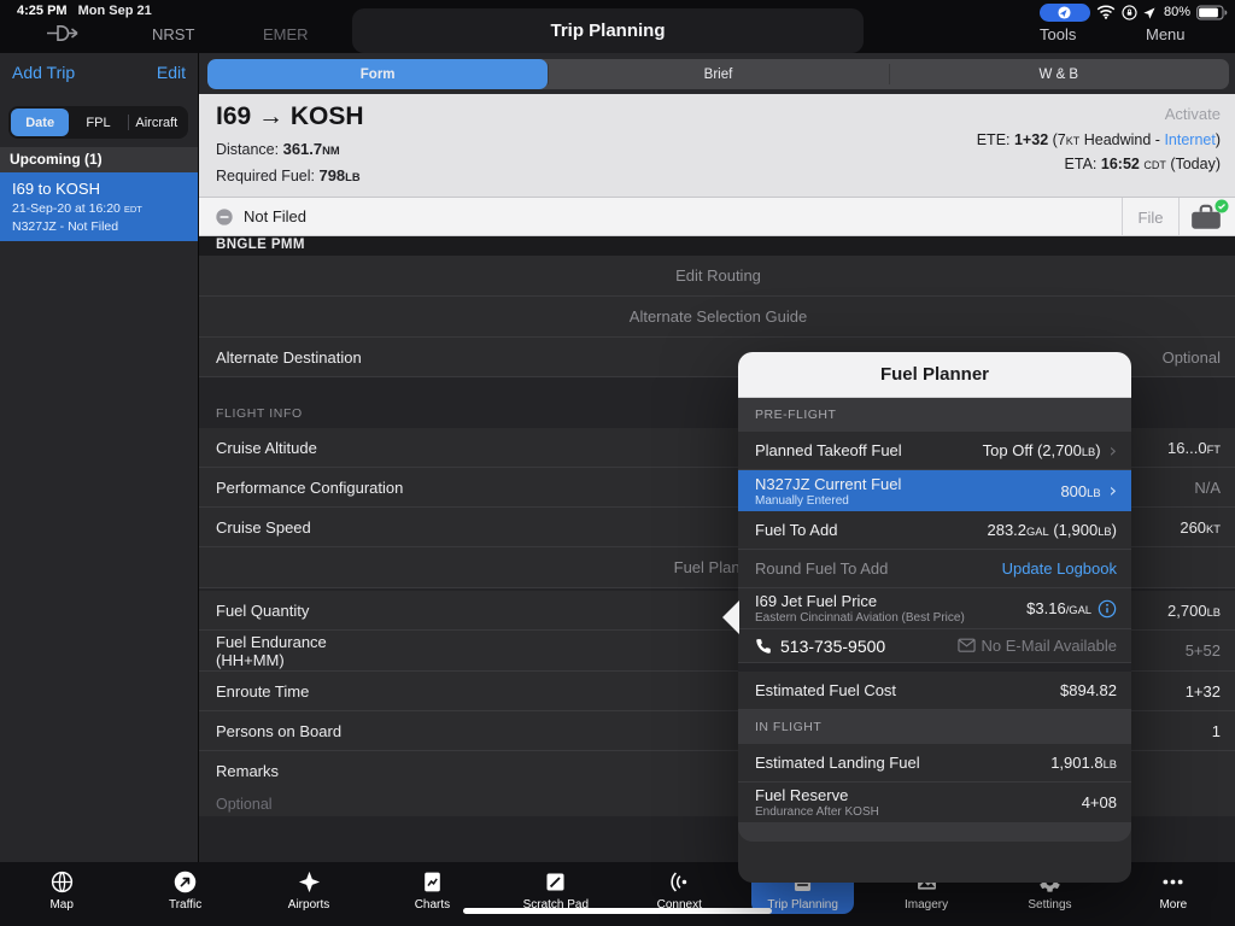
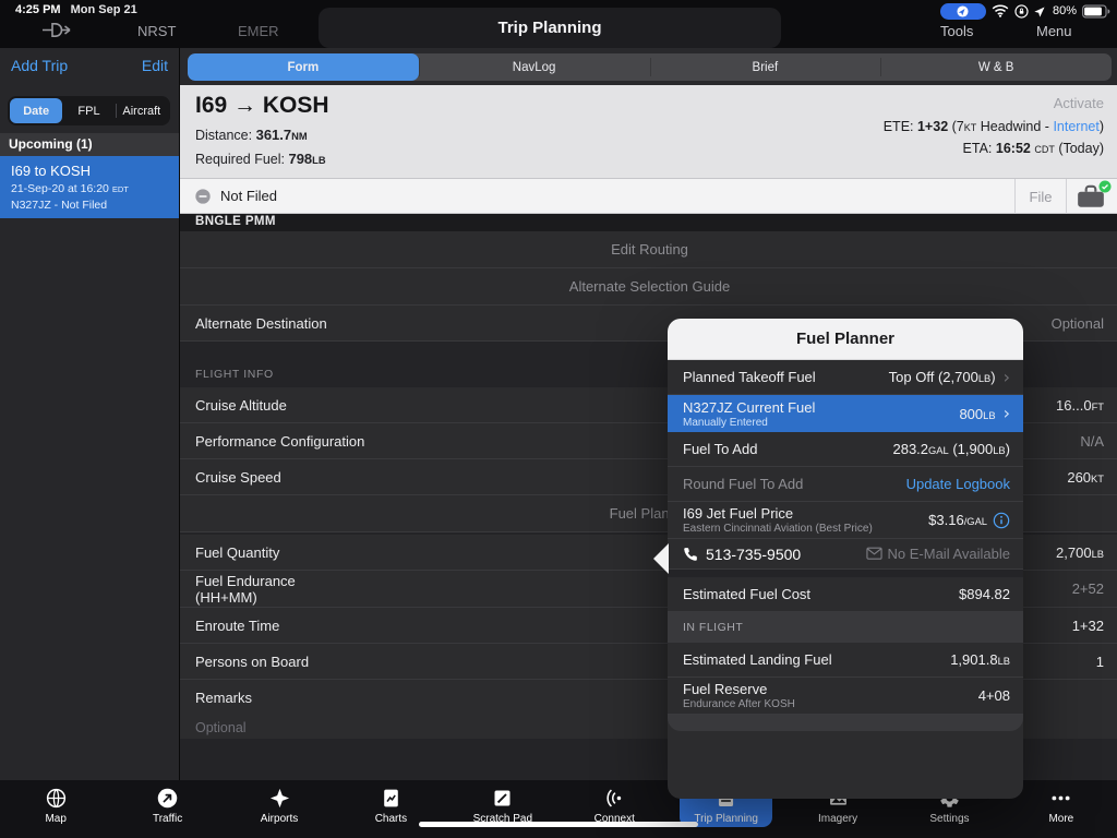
  4:25 PM
  Mon Sep 21
  80%
  NRST
  EMER
  Trip Planning
  Tools
  Menu
  Add Trip
  Edit
  Date
  FPL
  Aircraft
  Upcoming (1)
  I69 to KOSH
  21-Sep-20 at 16:20 EDT
  N327JZ - Not Filed
  Form
+ NavLog
  Brief
  W & B
  I69 → KOSH
  Distance: 361.7NM
  Required Fuel: 798LB
  Activate
  ETE: 1+32 (7KT Headwind - Internet)
  ETA: 16:52 CDT (Today)
  Not Filed
  File
  BNGLE PMM
  Edit Routing
  Alternate Selection Guide
  Alternate Destination
  Optional
  FLIGHT INFO
  Cruise Altitude
  16...0FT
  Performance Configuration
  N/A
  Cruise Speed
  260KT
  Fuel Plan
  Fuel Quantity
  2,700LB
  Fuel Endurance
  (HH+MM)
- 5+52
+ 2+52
  Enroute Time
  1+32
  Persons on Board
  1
  Remarks
  Optional
  Fuel Planner
- PRE-FLIGHT
  Planned Takeoff Fuel
  Top Off (2,700LB)
  ›
  N327JZ Current Fuel
  Manually Entered
  800LB
  ›
  Fuel To Add
  283.2GAL (1,900LB)
  Round Fuel To Add
  Update Logbook
  I69 Jet Fuel Price
  Eastern Cincinnati Aviation (Best Price)
  $3.16/GAL
  513-735-9500
  No E-Mail Available
  Estimated Fuel Cost
  $894.82
  IN FLIGHT
  Estimated Landing Fuel
  1,901.8LB
  Fuel Reserve
  Endurance After KOSH
  4+08
  Map
  Traffic
  Airports
  Charts
  Scratch Pad
  Connext
  Trip Planning
  Imagery
  Settings
  More
